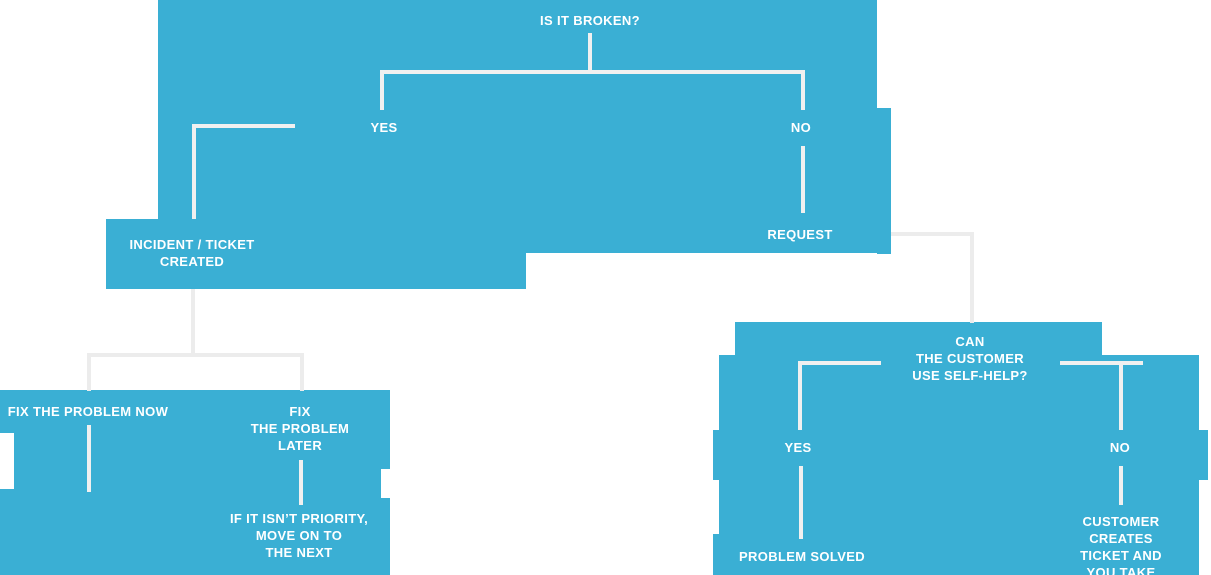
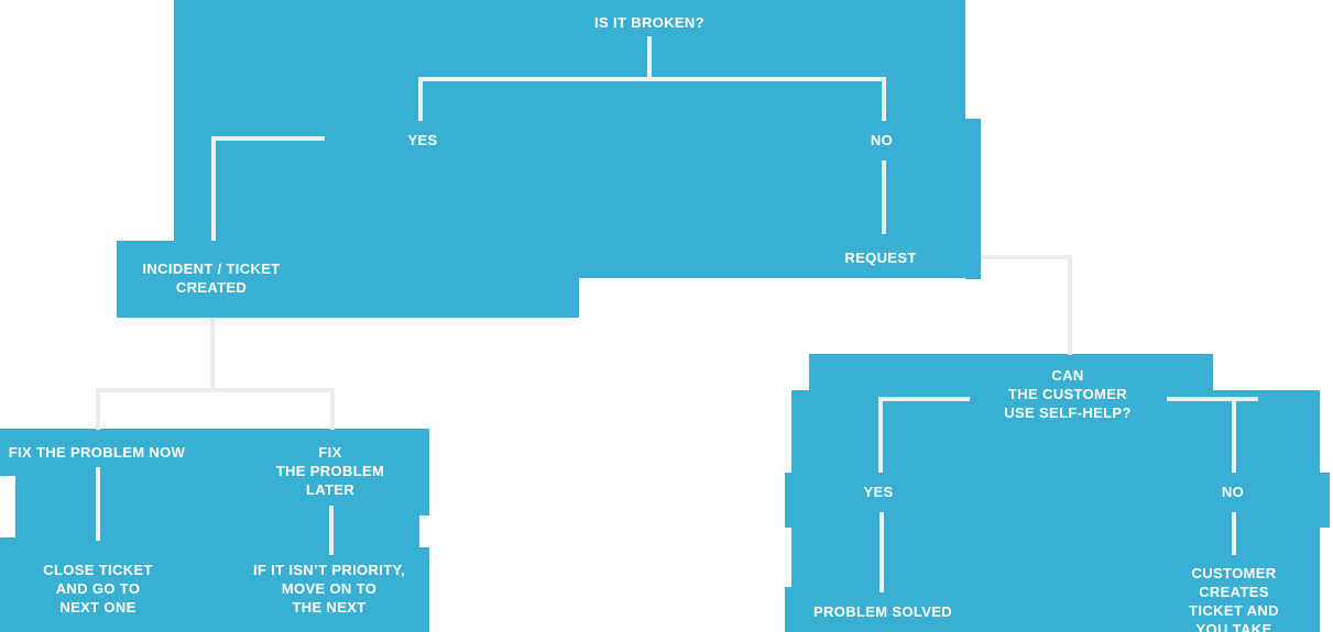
  IS IT BROKEN?
  YES
  NO
  INCIDENT / TICKET
  CREATED
  REQUEST
  FIX THE PROBLEM NOW
  FIX
  THE PROBLEM
  LATER
+ CLOSE TICKET
+ AND GO TO
+ NEXT ONE
  IF IT ISN’T PRIORITY,
  MOVE ON TO
  THE NEXT
  CAN
  THE CUSTOMER
  USE SELF-HELP?
  YES
  NO
  PROBLEM SOLVED
  CUSTOMER CREATES
  TICKET AND YOU TAKE
